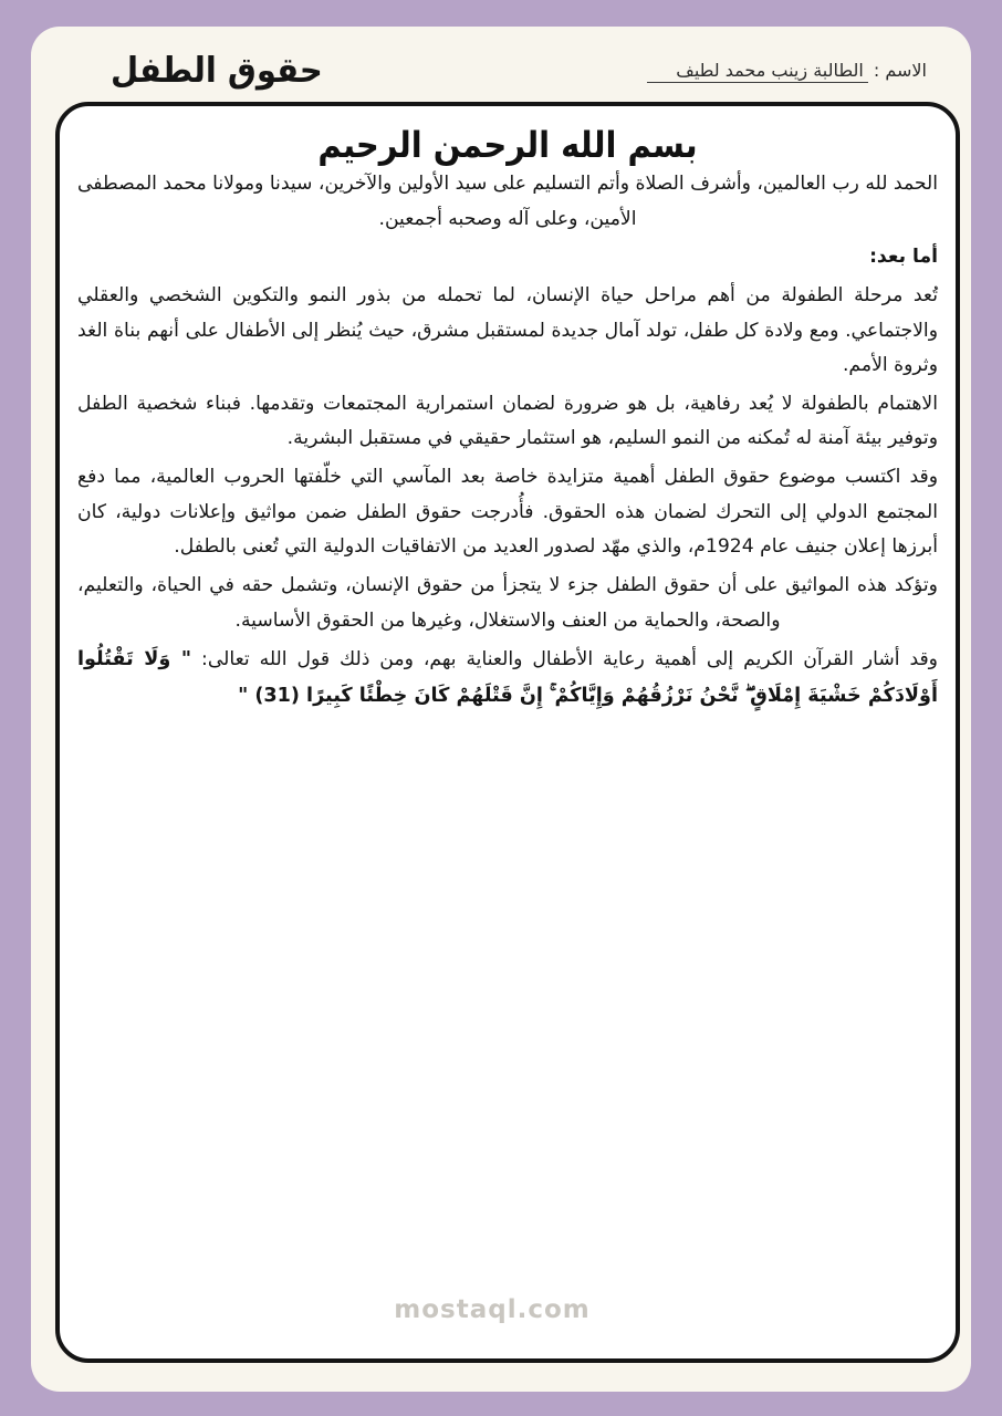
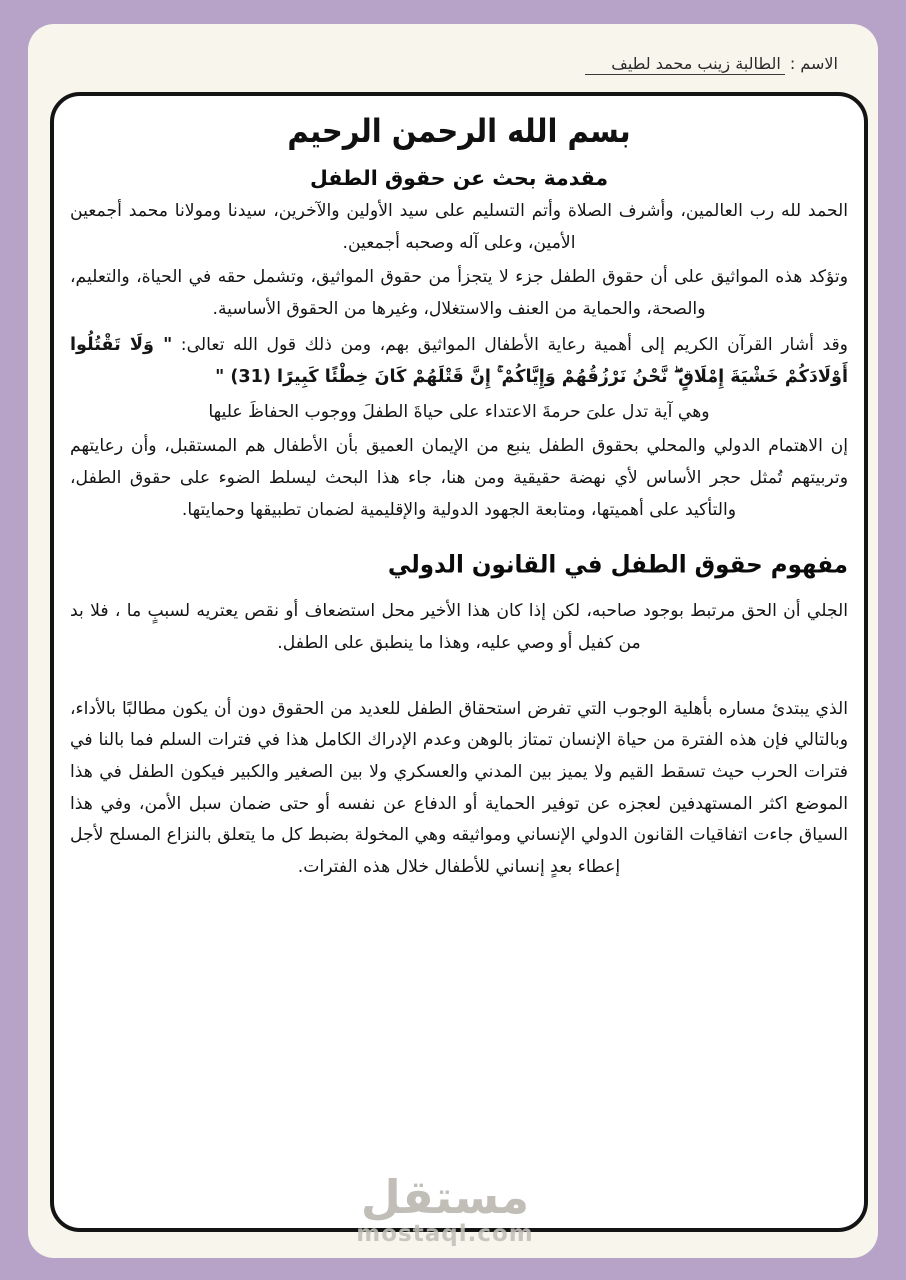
  الاسم : الطالبة زينب محمد لطيف
- حقوق الطفل
  بسم الله الرحمن الرحيم
+ مقدمة بحث عن حقوق الطفل
- الحمد لله رب العالمين، وأشرف الصلاة وأتم التسليم على سيد الأولين والآخرين، سيدنا ومولانا محمد المصطفى الأمين، وعلى آله وصحبه أجمعين.
+ الحمد لله رب العالمين، وأشرف الصلاة وأتم التسليم على سيد الأولين والآخرين، سيدنا ومولانا محمد أجمعين الأمين، وعلى آله وصحبه أجمعين.
- أما بعد:
- تُعد مرحلة الطفولة من أهم مراحل حياة الإنسان، لما تحمله من بذور النمو والتكوين الشخصي والعقلي والاجتماعي. ومع ولادة كل طفل، تولد آمال جديدة لمستقبل مشرق، حيث يُنظر إلى الأطفال على أنهم بناة الغد وثروة الأمم.
- الاهتمام بالطفولة لا يُعد رفاهية، بل هو ضرورة لضمان استمرارية المجتمعات وتقدمها. فبناء شخصية الطفل وتوفير بيئة آمنة له تُمكنه من النمو السليم، هو استثمار حقيقي في مستقبل البشرية.
- وقد اكتسب موضوع حقوق الطفل أهمية متزايدة خاصة بعد المآسي التي خلّفتها الحروب العالمية، مما دفع المجتمع الدولي إلى التحرك لضمان هذه الحقوق. فأُدرجت حقوق الطفل ضمن مواثيق وإعلانات دولية، كان أبرزها إعلان جنيف عام 1924م، والذي مهّد لصدور العديد من الاتفاقيات الدولية التي تُعنى بالطفل.
- وتؤكد هذه المواثيق على أن حقوق الطفل جزء لا يتجزأ من حقوق الإنسان، وتشمل حقه في الحياة، والتعليم، والصحة، والحماية من العنف والاستغلال، وغيرها من الحقوق الأساسية.
+ وتؤكد هذه المواثيق على أن حقوق الطفل جزء لا يتجزأ من حقوق المواثيق، وتشمل حقه في الحياة، والتعليم، والصحة، والحماية من العنف والاستغلال، وغيرها من الحقوق الأساسية.
- وقد أشار القرآن الكريم إلى أهمية رعاية الأطفال والعناية بهم، ومن ذلك قول الله تعالى: " وَلَا تَقْتُلُوا أَوْلَادَكُمْ خَشْيَةَ إِمْلَاقٍ ۖ نَّحْنُ نَرْزُقُهُمْ وَإِيَّاكُمْ ۚ إِنَّ قَتْلَهُمْ كَانَ خِطْئًا كَبِيرًا (31) "
+ وقد أشار القرآن الكريم إلى أهمية رعاية الأطفال المواثيق بهم، ومن ذلك قول الله تعالى: " وَلَا تَقْتُلُوا أَوْلَادَكُمْ خَشْيَةَ إِمْلَاقٍ ۖ نَّحْنُ نَرْزُقُهُمْ وَإِيَّاكُمْ ۚ إِنَّ قَتْلَهُمْ كَانَ خِطْئًا كَبِيرًا (31) "
+ وهي آية تدل علىَ حرمةَ الاعتداء على حياةَ الطفلَ ووجوب الحفاظَ عليها
+ إن الاهتمام الدولي والمحلي بحقوق الطفل ينبع من الإيمان العميق بأن الأطفال هم المستقبل، وأن رعايتهم وتربيتهم تُمثل حجر الأساس لأي نهضة حقيقية ومن هنا، جاء هذا البحث ليسلط الضوء على حقوق الطفل، والتأكيد على أهميتها، ومتابعة الجهود الدولية والإقليمية لضمان تطبيقها وحمايتها.
+ مفهوم حقوق الطفل في القانون الدولي
+ الجلي أن الحق مرتبط بوجود صاحبه، لكن إذا كان هذا الأخير محل استضعاف أو نقص يعتريه لسببٍ ما ، فلا بد من كفيل أو وصي عليه، وهذا ما ينطبق على الطفل.
+ الذي يبتدئ مساره بأهلية الوجوب التي تفرض استحقاق الطفل للعديد من الحقوق دون أن يكون مطالبًا بالأداء، وبالتالي فإن هذه الفترة من حياة الإنسان تمتاز بالوهن وعدم الإدراك الكامل هذا في فترات السلم فما بالنا في فترات الحرب حيث تسقط القيم ولا يميز بين المدني والعسكري ولا بين الصغير والكبير فيكون الطفل في هذا الموضع اكثر المستهدفين لعجزه عن توفير الحماية أو الدفاع عن نفسه أو حتى ضمان سبل الأمن، وفي هذا السياق جاءت اتفاقيات القانون الدولي الإنساني ومواثيقه وهي المخولة بضبط كل ما يتعلق بالنزاع المسلح لأجل إعطاء بعدٍ إنساني للأطفال خلال هذه الفترات.
+ مستقل
  mostaql.com
